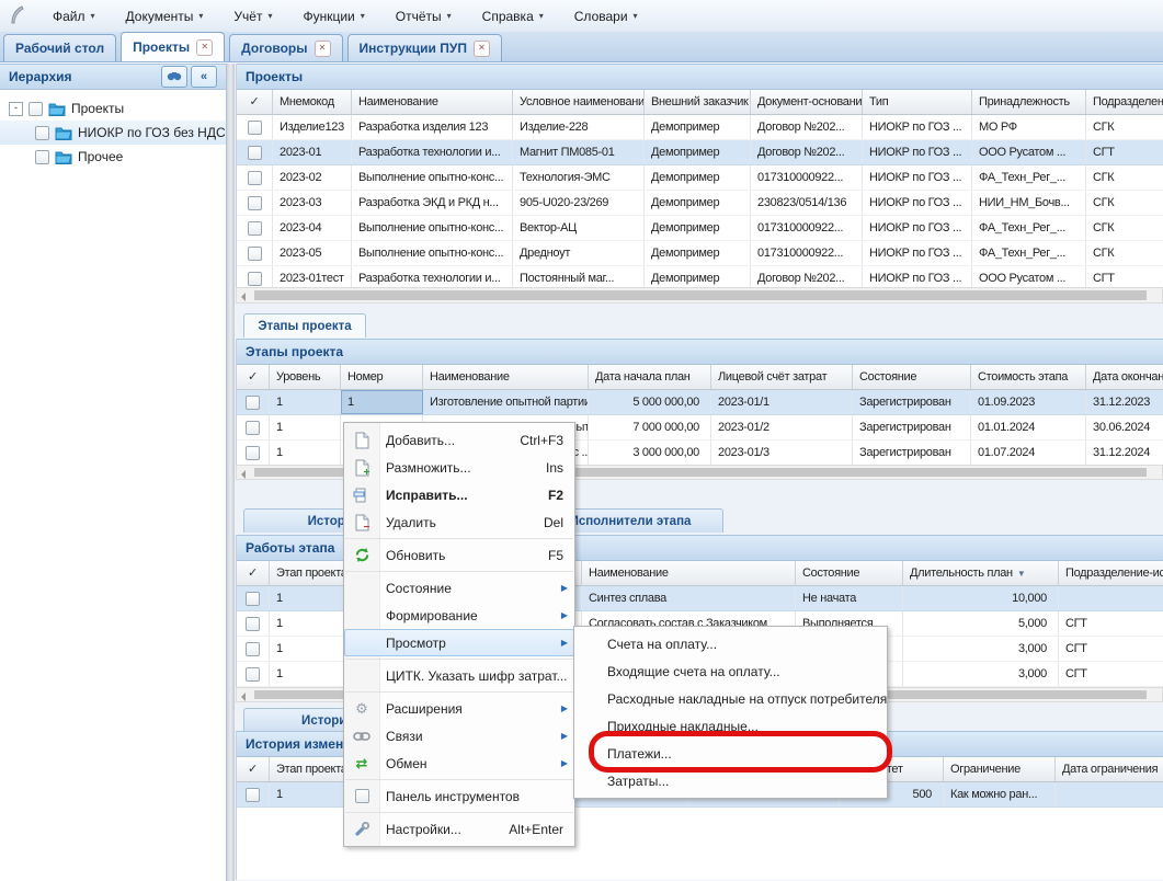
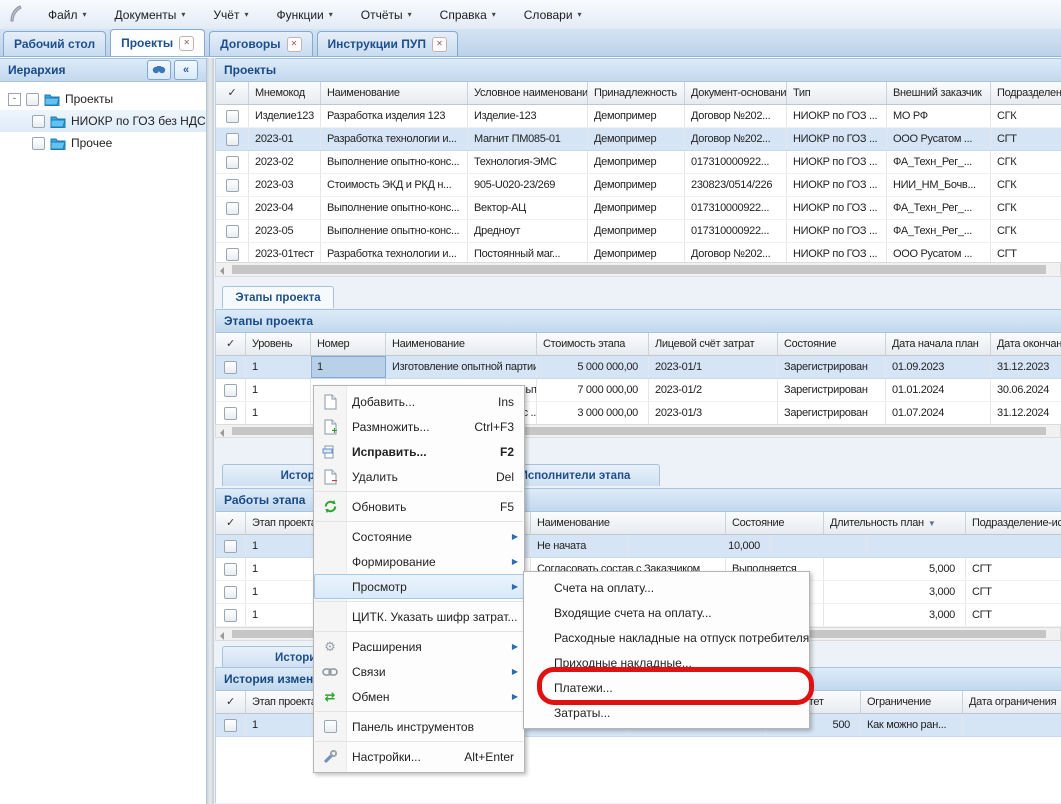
  Файл
  ▾
  Документы
  ▾
  Учёт
  ▾
  Функции
  ▾
  Отчёты
  ▾
  Справка
  ▾
  Словари
  ▾
  Рабочий стол
  Проекты
  ✕
  Договоры
  ✕
  Инструкции ПУП
  ✕
  Иерархия
  «
  -
  Проекты
  НИОКР по ГОЗ без НДС
  Прочее
  Проекты
  ✓
  Мнемокод
  Наименование
  Условное наименовани
- Внешний заказчик
+ Принадлежность
  Документ-основани
  Тип
- Принадлежность
+ Внешний заказчик
  Подразделен
  Изделие123
  Разработка изделия 123
- Изделие-228
+ Изделие-123
  Демопример
  Договор №202...
  НИОКР по ГОЗ ...
  МО РФ
  СГК
  2023-01
  Разработка технологии и...
  Магнит ПМ085-01
  Демопример
  Договор №202...
  НИОКР по ГОЗ ...
  ООО Русатом ...
  СГТ
  2023-02
  Выполнение опытно-конс...
  Технология-ЭМС
  Демопример
  017310000922...
  НИОКР по ГОЗ ...
  ФА_Техн_Рег_...
  СГК
  2023-03
- Разработка ЭКД и РКД н...
+ Стоимость ЭКД и РКД н...
  905-U020-23/269
  Демопример
- 230823/0514/136
+ 230823/0514/226
  НИОКР по ГОЗ ...
  НИИ_НМ_Бочв...
  СГК
  2023-04
  Выполнение опытно-конс...
  Вектор-АЦ
  Демопример
  017310000922...
  НИОКР по ГОЗ ...
  ФА_Техн_Рег_...
  СГК
  2023-05
  Выполнение опытно-конс...
  Дредноут
  Демопример
  017310000922...
  НИОКР по ГОЗ ...
  ФА_Техн_Рег_...
  СГК
  2023-01тест
  Разработка технологии и...
  Постоянный маг...
  Демопример
  Договор №202...
  НИОКР по ГОЗ ...
  ООО Русатом ...
  СГТ
  Этапы проекта
  Этапы проекта
  ✓
  Уровень
  Номер
  Наименование
- Дата начала план
+ Стоимость этапа
  Лицевой счёт затрат
  Состояние
- Стоимость этапа
+ Дата начала план
  Дата окончан
  1
  1
  Изготовление опытной партии
  5 000 000,00
  2023-01/1
  Зарегистрирован
  01.09.2023
  31.12.2023
  1
  7 000 000,00
  2023-01/2
  Зарегистрирован
  01.01.2024
  30.06.2024
  1
  3 000 000,00
  2023-01/3
  Зарегистрирован
  01.07.2024
  31.12.2024
  сполнители этапа
  Работы этапа
  ✓
  Этап проект
  Наименование
  Состояние
  Длительность план ▼
  1
- Синтез сплава
  Не начата
  10,000
  1
  Согласовать состав с Заказчиком
  Выполняется
  5,000
  СГТ
  1
  3,000
  СГТ
  1
  3,000
  СГТ
  ✓
  Этап проект
  Ограничение
  Дата ограничения
  1
  500
  Как можно ран...
  Добавить...
- Ctrl+F3
+ Ins
  +
  Размножить...
- Ins
+ Ctrl+F3
  Исправить...
  F2
  −
  Удалить
  Del
  Обновить
  F5
  Состояние
  ▶
  Формирование
  ▶
  Просмотр
  ▶
  ЦИТК. Указать шифр затрат...
  ⚙
  Расширения
  ▶
  Связи
  ▶
  ⇄
  Обмен
  ▶
  Панель инструментов
  Настройки...
  Alt+Enter
  Счета на оплату...
  Входящие счета на оплату...
  Расходные накладные на отпуск потребителя
  Приходные накладные...
  Платежи...
  Затраты...
